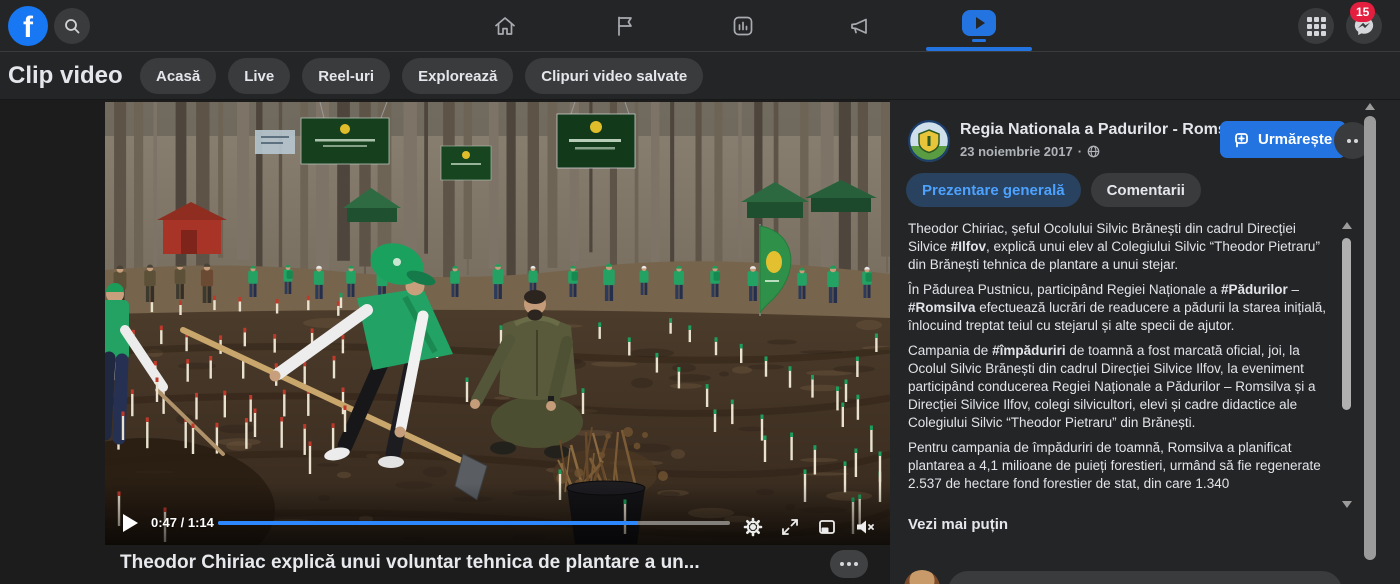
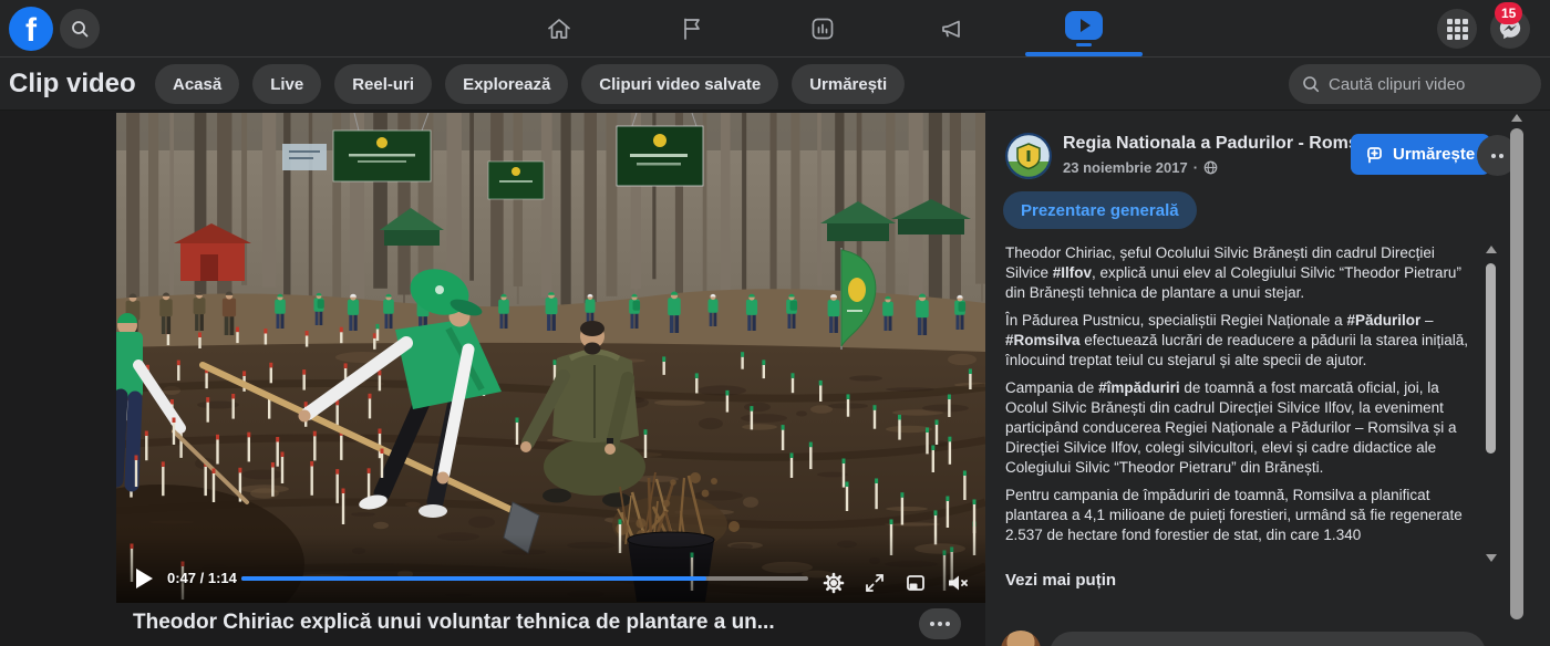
  f
  15
  Clip video
  Acasă
  Live
  Reel-uri
  Explorează
  Clipuri video salvate
+ Urmărești
+ Caută clipuri video
  0:47 / 1:14
  Theodor Chiriac explică unui voluntar tehnica de plantare a un...
  Regia Nationala a Padurilor - Rom
  23 noiembrie 2017
  ·
  Urmărește
  Prezentare generală
- Comentarii
  Theodor Chiriac, șeful Ocolului Silvic Brănești din cadrul Direcției Silvice #Ilfov, explică unui elev al Colegiului Silvic “Theodor Pietraru” din Brănești tehnica de plantare a unui stejar.
- În Pădurea Pustnicu, participând Regiei Naționale a #Pădurilor – #Romsilva efectuează lucrări de readucere a pădurii la starea inițială, înlocuind treptat teiul cu stejarul și alte specii de ajutor.
+ În Pădurea Pustnicu, specialiștii Regiei Naționale a #Pădurilor – #Romsilva efectuează lucrări de readucere a pădurii la starea inițială, înlocuind treptat teiul cu stejarul și alte specii de ajutor.
  Campania de #împăduriri de toamnă a fost marcată oficial, joi, la Ocolul Silvic Brănești din cadrul Direcției Silvice Ilfov, la eveniment participând conducerea Regiei Naționale a Pădurilor – Romsilva și a Direcției Silvice Ilfov, colegi silvicultori, elevi și cadre didactice ale Colegiului Silvic “Theodor Pietraru” din Brănești.
  Pentru campania de împăduriri de toamnă, Romsilva a planificat plantarea a 4,1 milioane de puieți forestieri, urmând să fie regenerate 2.537 de hectare fond forestier de stat, din care 1.340
  Vezi mai puțin
